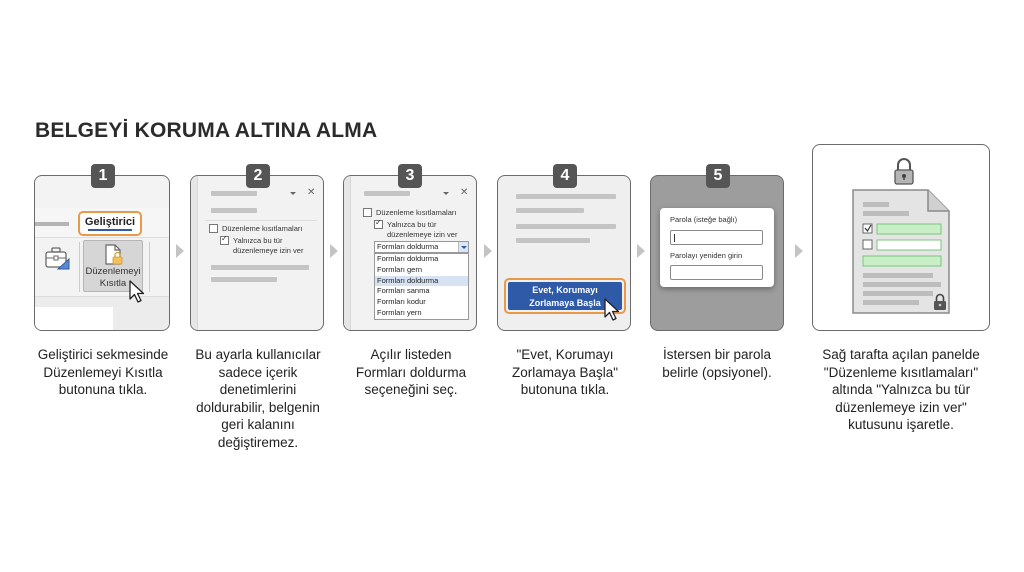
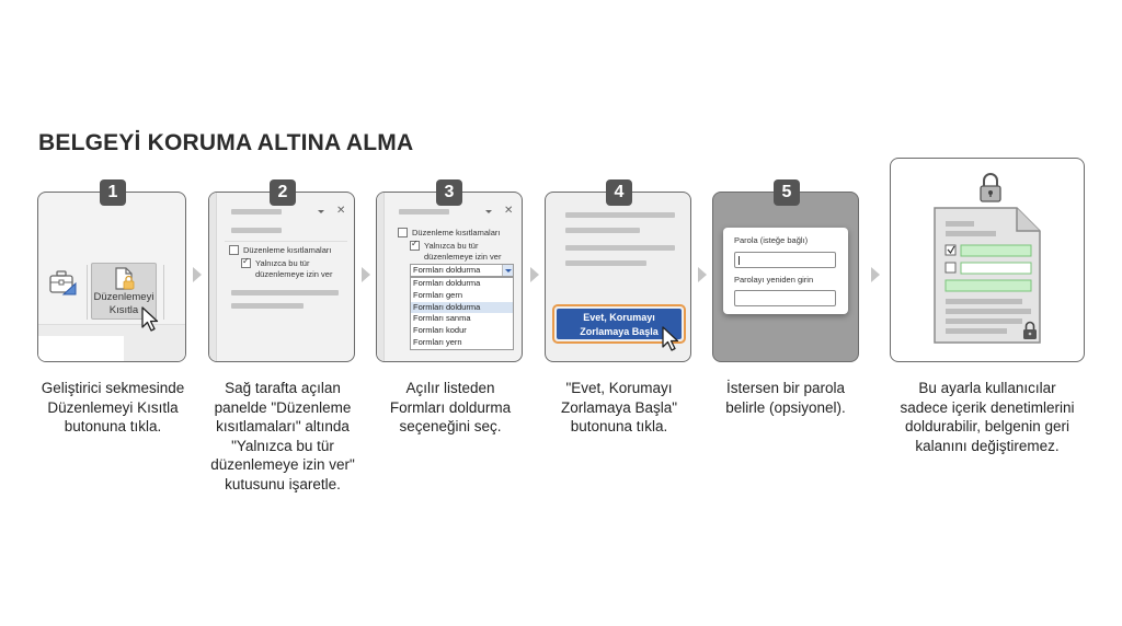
  BELGEYİ KORUMA ALTINA ALMA
  1
- Geliştirici
  Düzenlemeyi Kısıtla
  2
  ✕
  Düzenleme kısıtlamaları
  Yalnızca bu tür
  düzenlemeye izin ver
  3
  ✕
  Düzenleme kısıtlamaları
  Yalnızca bu tür
  düzenlemeye izin ver
  Formları doldurma
  Formları doldurma
  Formları gern
  Formları doldurma
  Formları sanma
  Formları kodur
  Formları yern
  4
  Evet, Korumayı
  Zorlamaya Başla
  5
  Parola (isteğe bağlı)
  Parolayı yeniden girin
  Geliştirici sekmesinde Düzenlemeyi Kısıtla butonuna tıkla.
- Bu ayarla kullanıcılar sadece içerik denetimlerini doldurabilir, belgenin geri kalanını değiştiremez.
+ Sağ tarafta açılan panelde "Düzenleme kısıtlamaları" altında "Yalnızca bu tür düzenlemeye izin ver" kutusunu işaretle.
  Açılır listeden Formları doldurma seçeneğini seç.
  "Evet, Korumayı Zorlamaya Başla" butonuna tıkla.
  İstersen bir parola belirle (opsiyonel).
- Sağ tarafta açılan panelde "Düzenleme kısıtlamaları" altında "Yalnızca bu tür düzenlemeye izin ver" kutusunu işaretle.
+ Bu ayarla kullanıcılar sadece içerik denetimlerini doldurabilir, belgenin geri kalanını değiştiremez.
